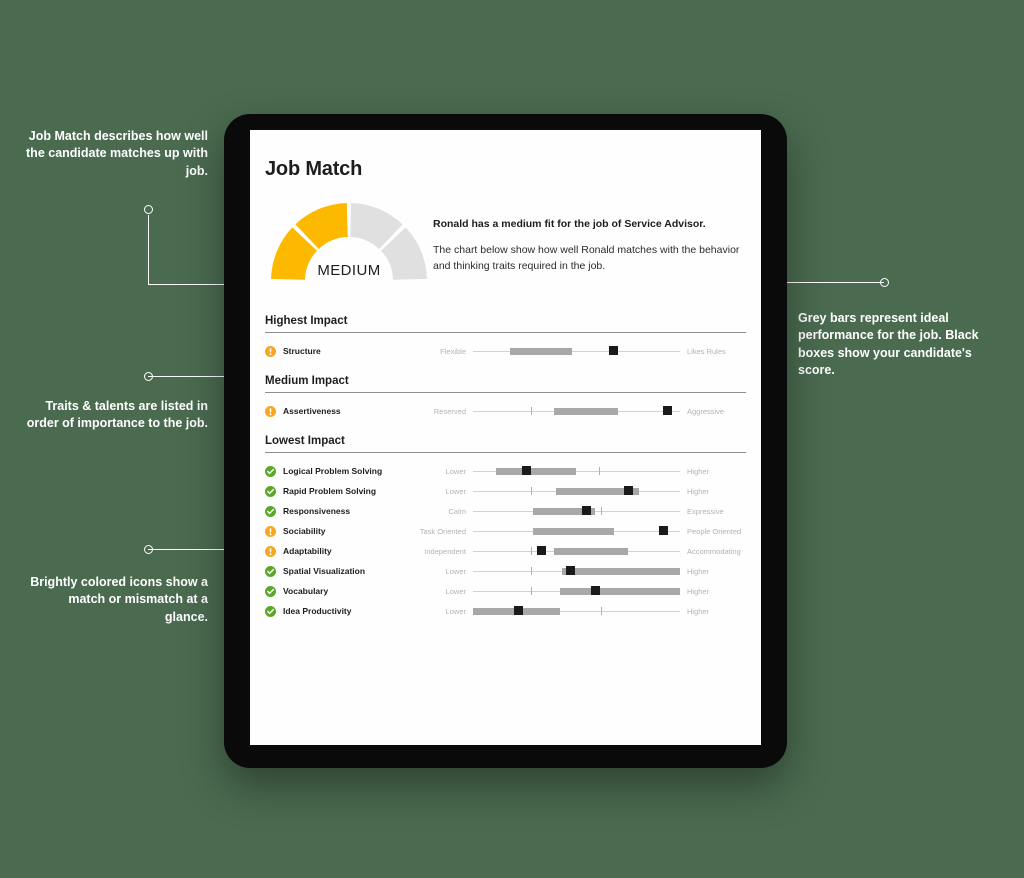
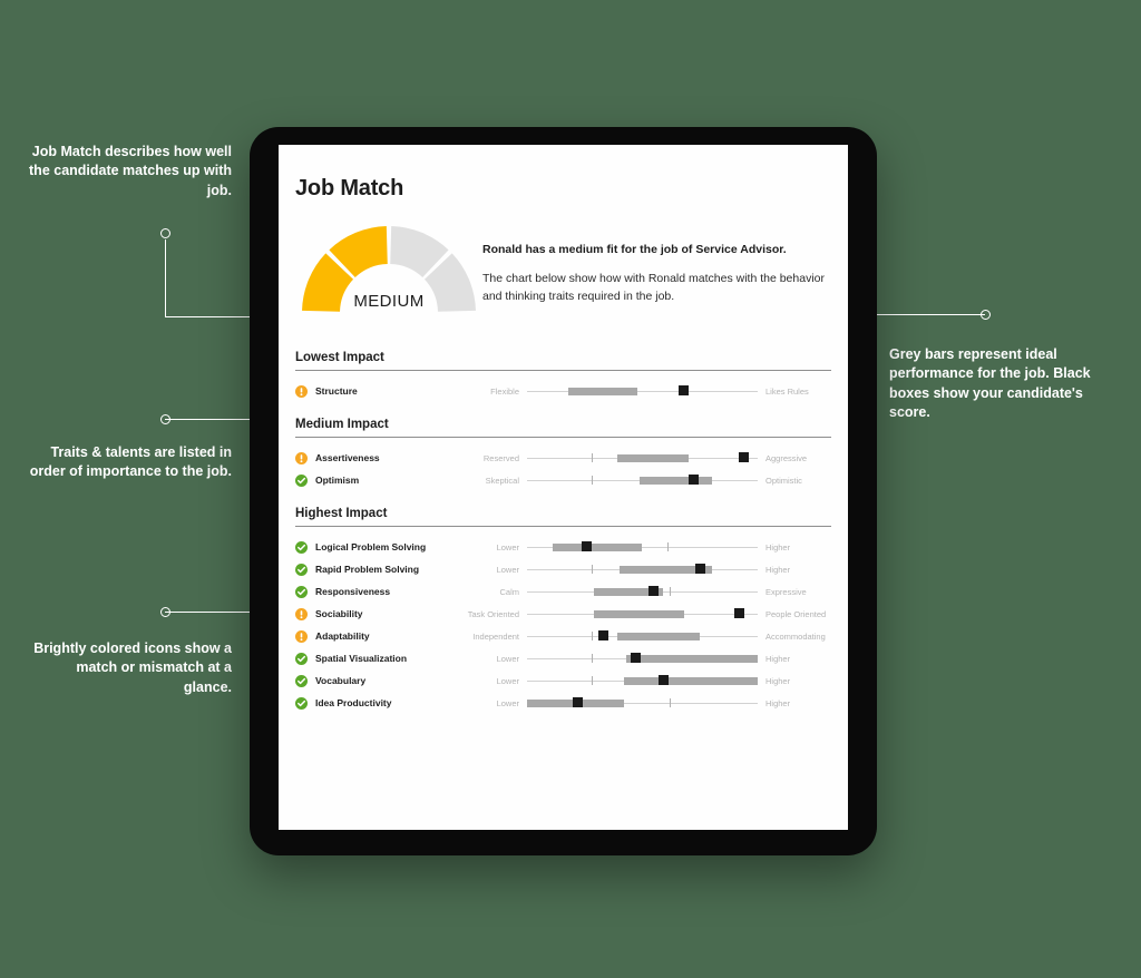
  Job Match describes how well the candidate matches up with job.
  Traits & talents are listed in order of importance to the job.
  Brightly colored icons show a match or mismatch at a glance.
  Grey bars represent ideal performance for the job. Black boxes show your candidate's score.
  Job Match
  MEDIUM
  Ronald has a medium fit for the job of Service Advisor.
- The chart below show how well Ronald matches with the behavior and thinking traits required in the job.
+ The chart below show how with Ronald matches with the behavior and thinking traits required in the job.
- Highest Impact
+ Lowest Impact
  Structure
  Flexible
  Likes Rules
  Medium Impact
  Assertiveness
  Reserved
  Aggressive
+ Optimism
+ Skeptical
+ Optimistic
- Lowest Impact
+ Highest Impact
  Logical Problem Solving
  Lower
  Higher
  Rapid Problem Solving
  Lower
  Higher
  Responsiveness
  Calm
  Expressive
  Sociability
  Task Oriented
  People Oriented
  Adaptability
  Independent
  Accommodating
  Spatial Visualization
  Lower
  Higher
  Vocabulary
  Lower
  Higher
  Idea Productivity
  Lower
  Higher
